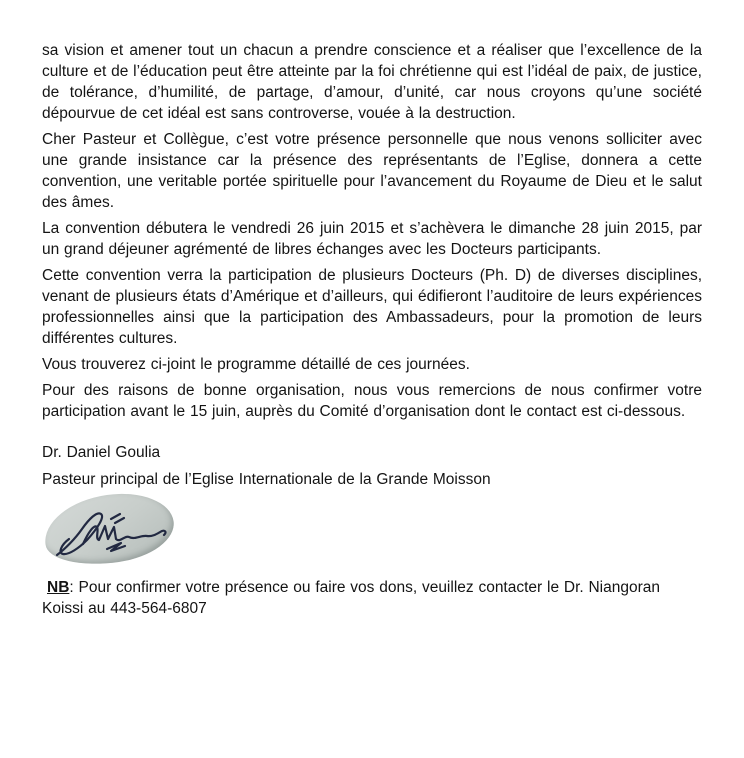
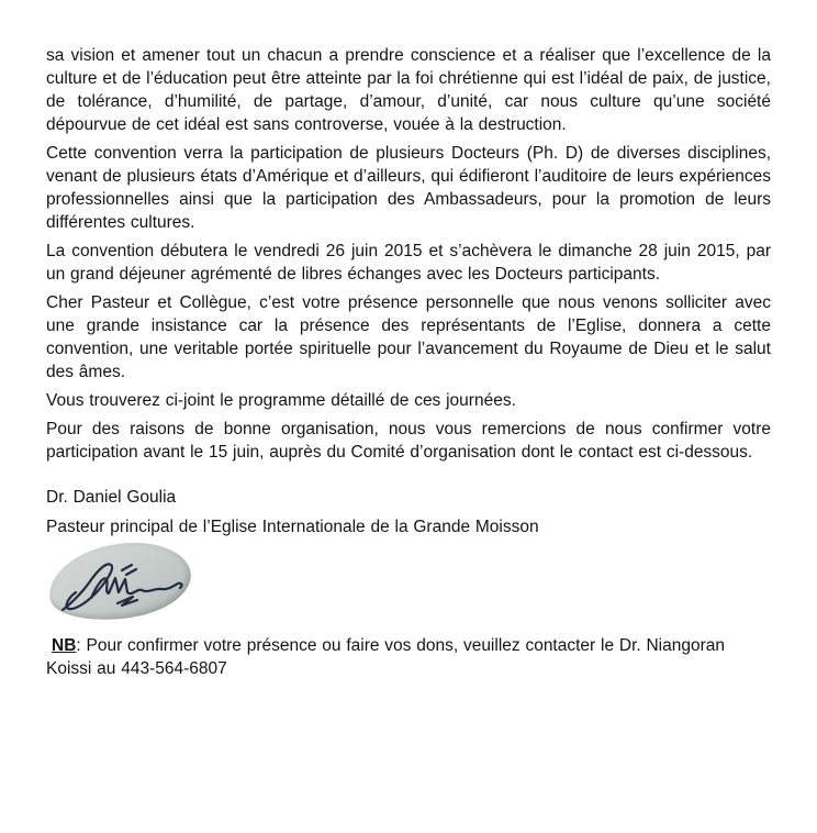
- sa vision et amener tout un chacun a prendre conscience et a réaliser que l’excellence de la culture et de l’éducation peut être atteinte par la foi chrétienne qui est l’idéal de paix, de justice, de tolérance, d’humilité, de partage, d’amour, d’unité, car nous croyons qu’une société dépourvue de cet idéal est sans controverse, vouée à la destruction.
+ sa vision et amener tout un chacun a prendre conscience et a réaliser que l’excellence de la culture et de l’éducation peut être atteinte par la foi chrétienne qui est l’idéal de paix, de justice, de tolérance, d’humilité, de partage, d’amour, d’unité, car nous culture qu’une société dépourvue de cet idéal est sans controverse, vouée à la destruction.
- Cher Pasteur et Collègue, c’est votre présence personnelle que nous venons solliciter avec une grande insistance car la présence des représentants de l’Eglise, donnera a cette convention, une veritable portée spirituelle pour l’avancement du Royaume de Dieu et le salut des âmes.
+ Cette convention verra la participation de plusieurs Docteurs (Ph. D) de diverses disciplines, venant de plusieurs états d’Amérique et d’ailleurs, qui édifieront l’auditoire de leurs expériences professionnelles ainsi que la participation des Ambassadeurs, pour la promotion de leurs différentes cultures.
  La convention débutera le vendredi 26 juin 2015 et s’achèvera le dimanche 28 juin 2015, par un grand déjeuner agrémenté de libres échanges avec les Docteurs participants.
- Cette convention verra la participation de plusieurs Docteurs (Ph. D) de diverses disciplines, venant de plusieurs états d’Amérique et d’ailleurs, qui édifieront l’auditoire de leurs expériences professionnelles ainsi que la participation des Ambassadeurs, pour la promotion de leurs différentes cultures.
+ Cher Pasteur et Collègue, c’est votre présence personnelle que nous venons solliciter avec une grande insistance car la présence des représentants de l’Eglise, donnera a cette convention, une veritable portée spirituelle pour l’avancement du Royaume de Dieu et le salut des âmes.
  Vous trouverez ci-joint le programme détaillé de ces journées.
  Pour des raisons de bonne organisation, nous vous remercions de nous confirmer votre participation avant le 15 juin, auprès du Comité d’organisation dont le contact est ci-dessous.
  Dr. Daniel Goulia
  Pasteur principal de l’Eglise Internationale de la Grande Moisson
  NB: Pour confirmer votre présence ou faire vos dons, veuillez contacter le Dr. Niangoran Koissi au 443-564-6807
